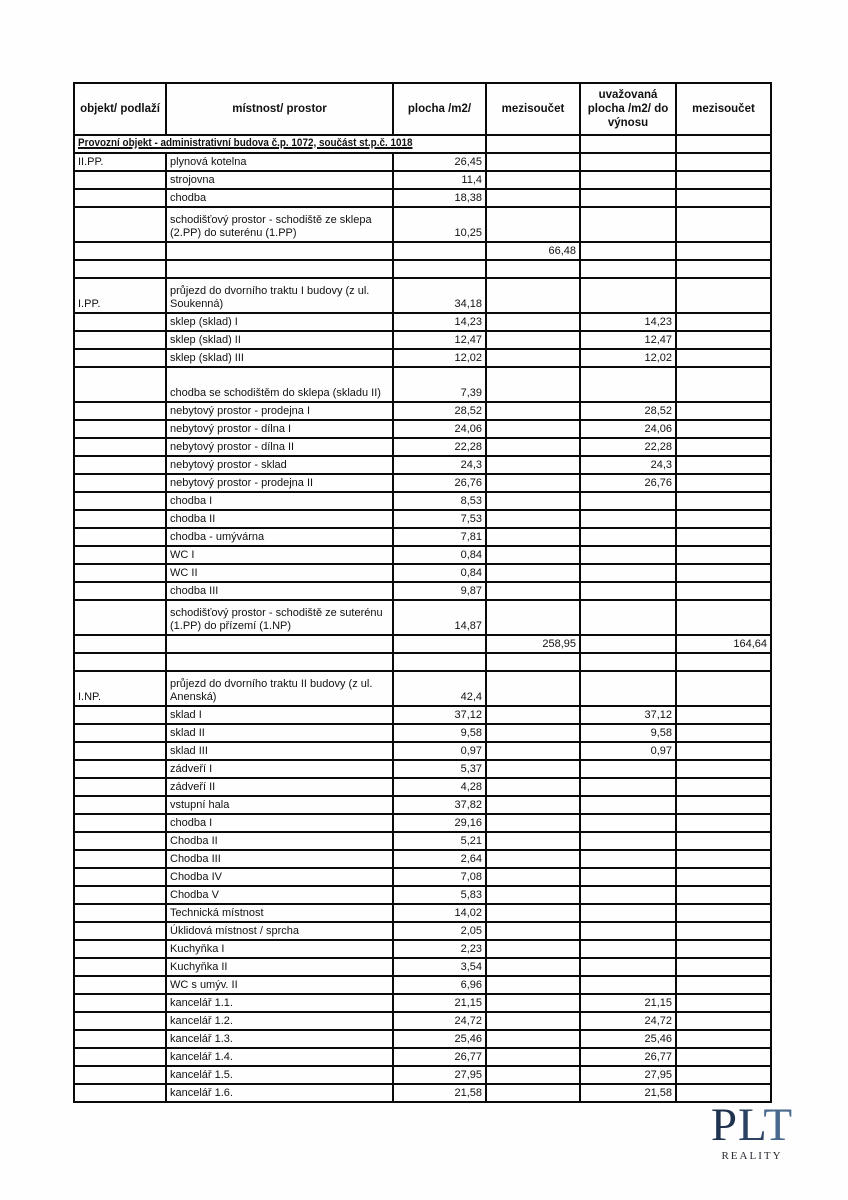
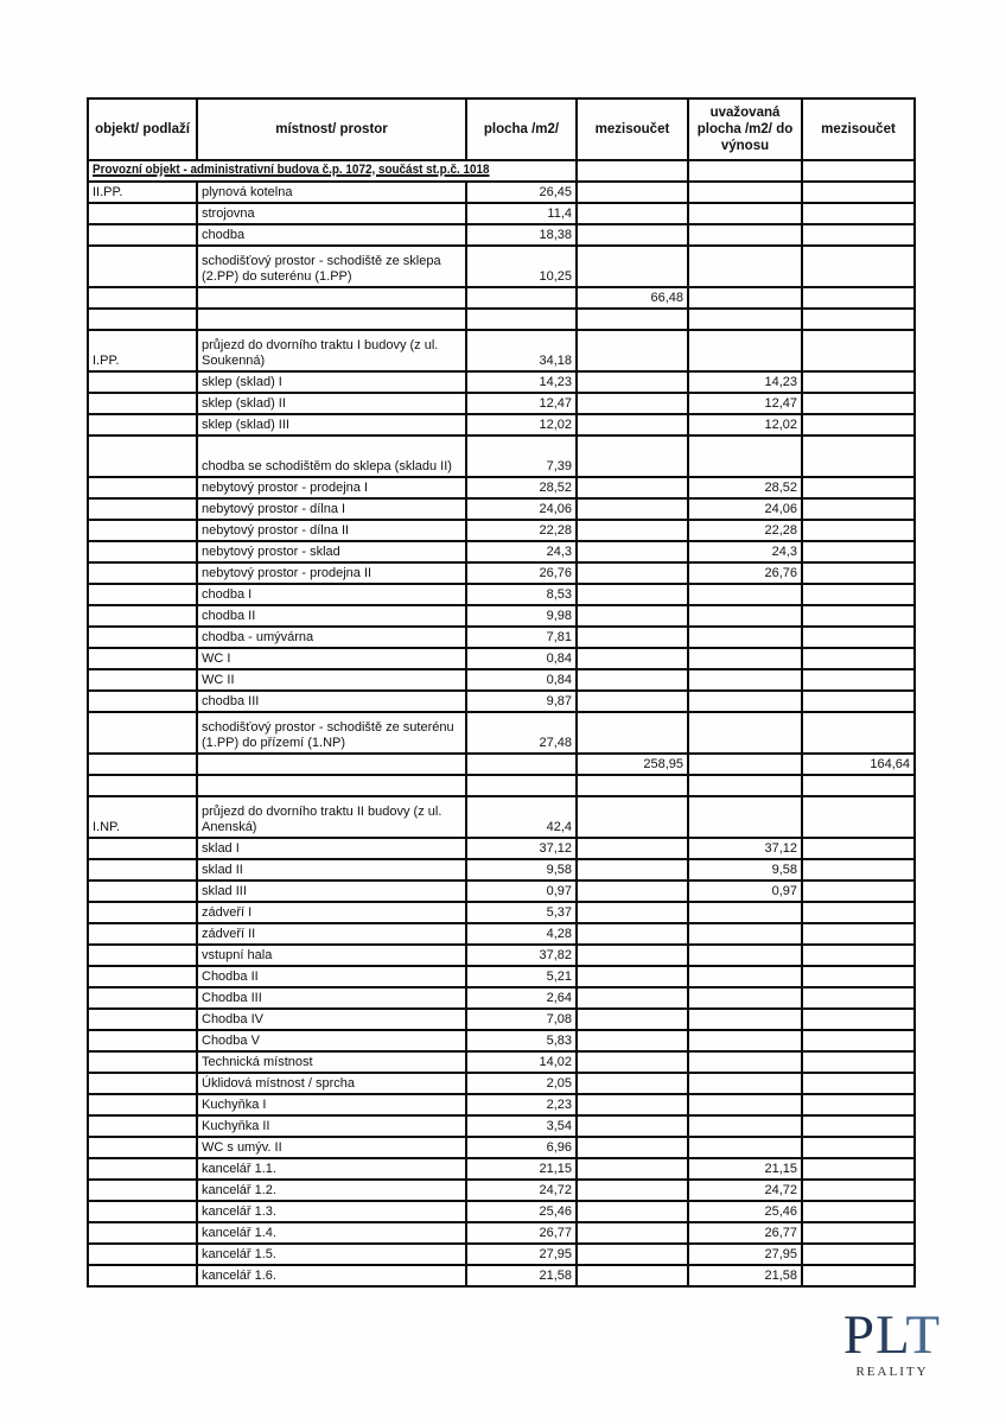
  objekt/ podlaží	místnost/ prostor	plocha /m2/	mezisoučet	uvažovaná plocha /m2/ do výnosu	mezisoučet
  Provozní objekt - administrativní budova č.p. 1072, součást st.p.č. 1018
  II.PP.	plynová kotelna	26,45
  	strojovna	11,4
  	chodba	18,38
  	schodišťový prostor - schodiště ze sklepa (2.PP) do suterénu (1.PP)	10,25
  			66,48
  I.PP.	průjezd do dvorního traktu I budovy (z ul. Soukenná)	34,18
  	sklep (sklad) I	14,23		14,23
  	sklep (sklad) II	12,47		12,47
  	sklep (sklad) III	12,02		12,02
  	chodba se schodištěm do sklepa (skladu II)	7,39
  	nebytový prostor - prodejna I	28,52		28,52
  	nebytový prostor - dílna I	24,06		24,06
  	nebytový prostor - dílna II	22,28		22,28
  	nebytový prostor - sklad	24,3		24,3
  	nebytový prostor - prodejna II	26,76		26,76
  	chodba I	8,53
- 	chodba II	7,53
+ 	chodba II	9,98
  	chodba - umývárna	7,81
  	WC I	0,84
  	WC II	0,84
  	chodba III	9,87
- 	schodišťový prostor - schodiště ze suterénu (1.PP) do přízemí (1.NP)	14,87
+ 	schodišťový prostor - schodiště ze suterénu (1.PP) do přízemí (1.NP)	27,48
  			258,95		164,64
  I.NP.	průjezd do dvorního traktu II budovy (z ul. Anenská)	42,4
  	sklad I	37,12		37,12
  	sklad II	9,58		9,58
  	sklad III	0,97		0,97
  	zádveří I	5,37
  	zádveří II	4,28
  	vstupní hala	37,82
- 	chodba I	29,16
  	Chodba II	5,21
  	Chodba III	2,64
  	Chodba IV	7,08
  	Chodba V	5,83
  	Technická místnost	14,02
  	Úklidová místnost / sprcha	2,05
  	Kuchyňka I	2,23
  	Kuchyňka II	3,54
  	WC s umýv. II	6,96
  	kancelář 1.1.	21,15		21,15
  	kancelář 1.2.	24,72		24,72
  	kancelář 1.3.	25,46		25,46
  	kancelář 1.4.	26,77		26,77
  	kancelář 1.5.	27,95		27,95
  	kancelář 1.6.	21,58		21,58
  PLT
  REALITY
